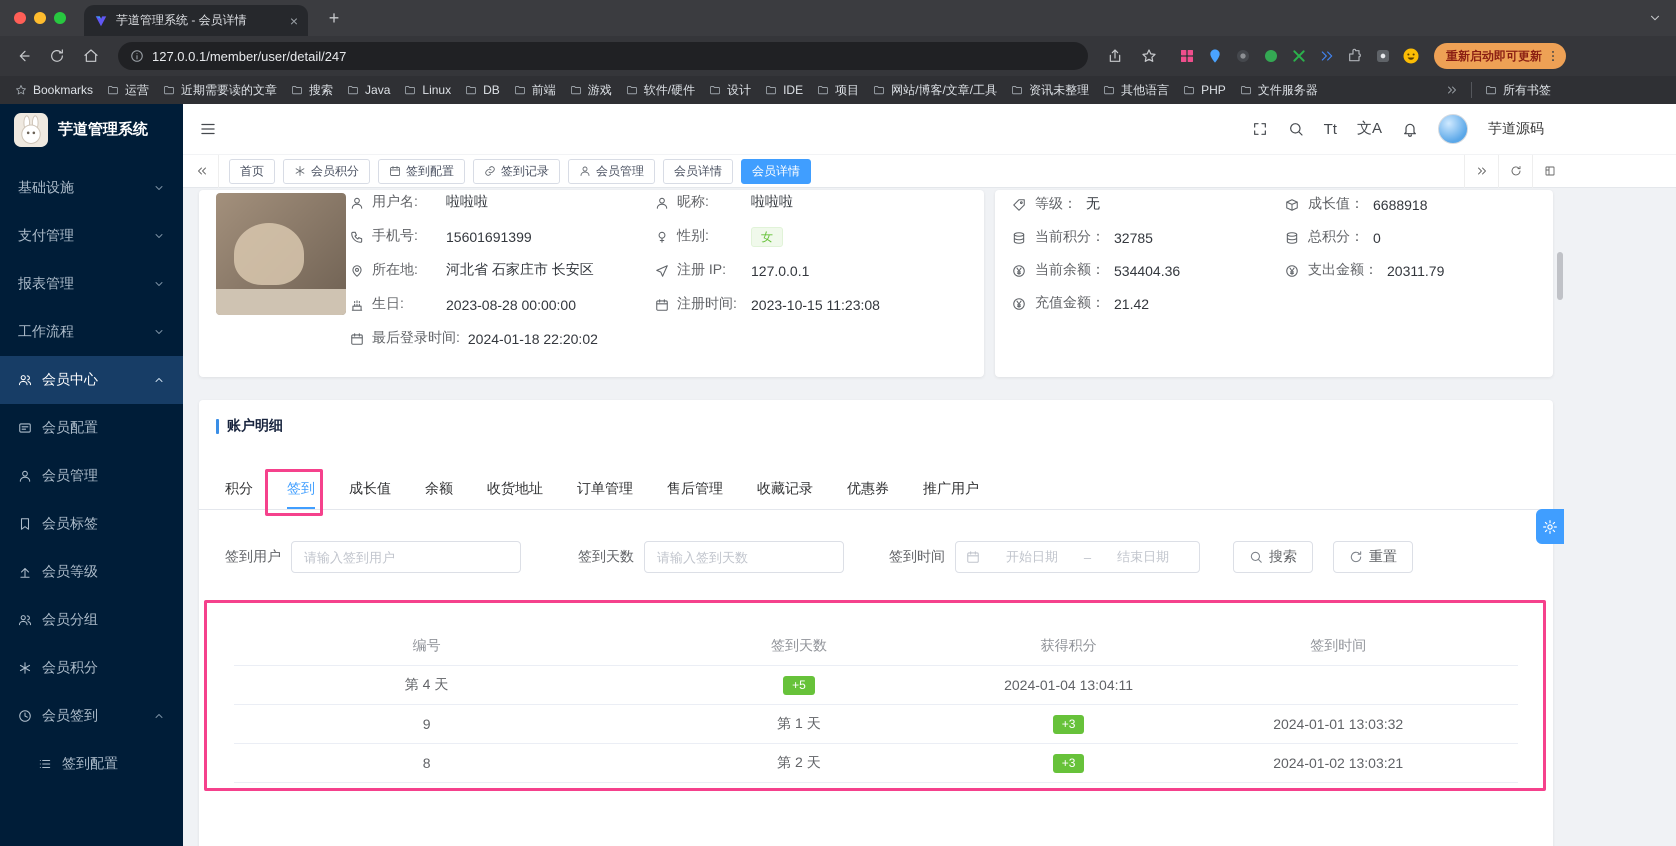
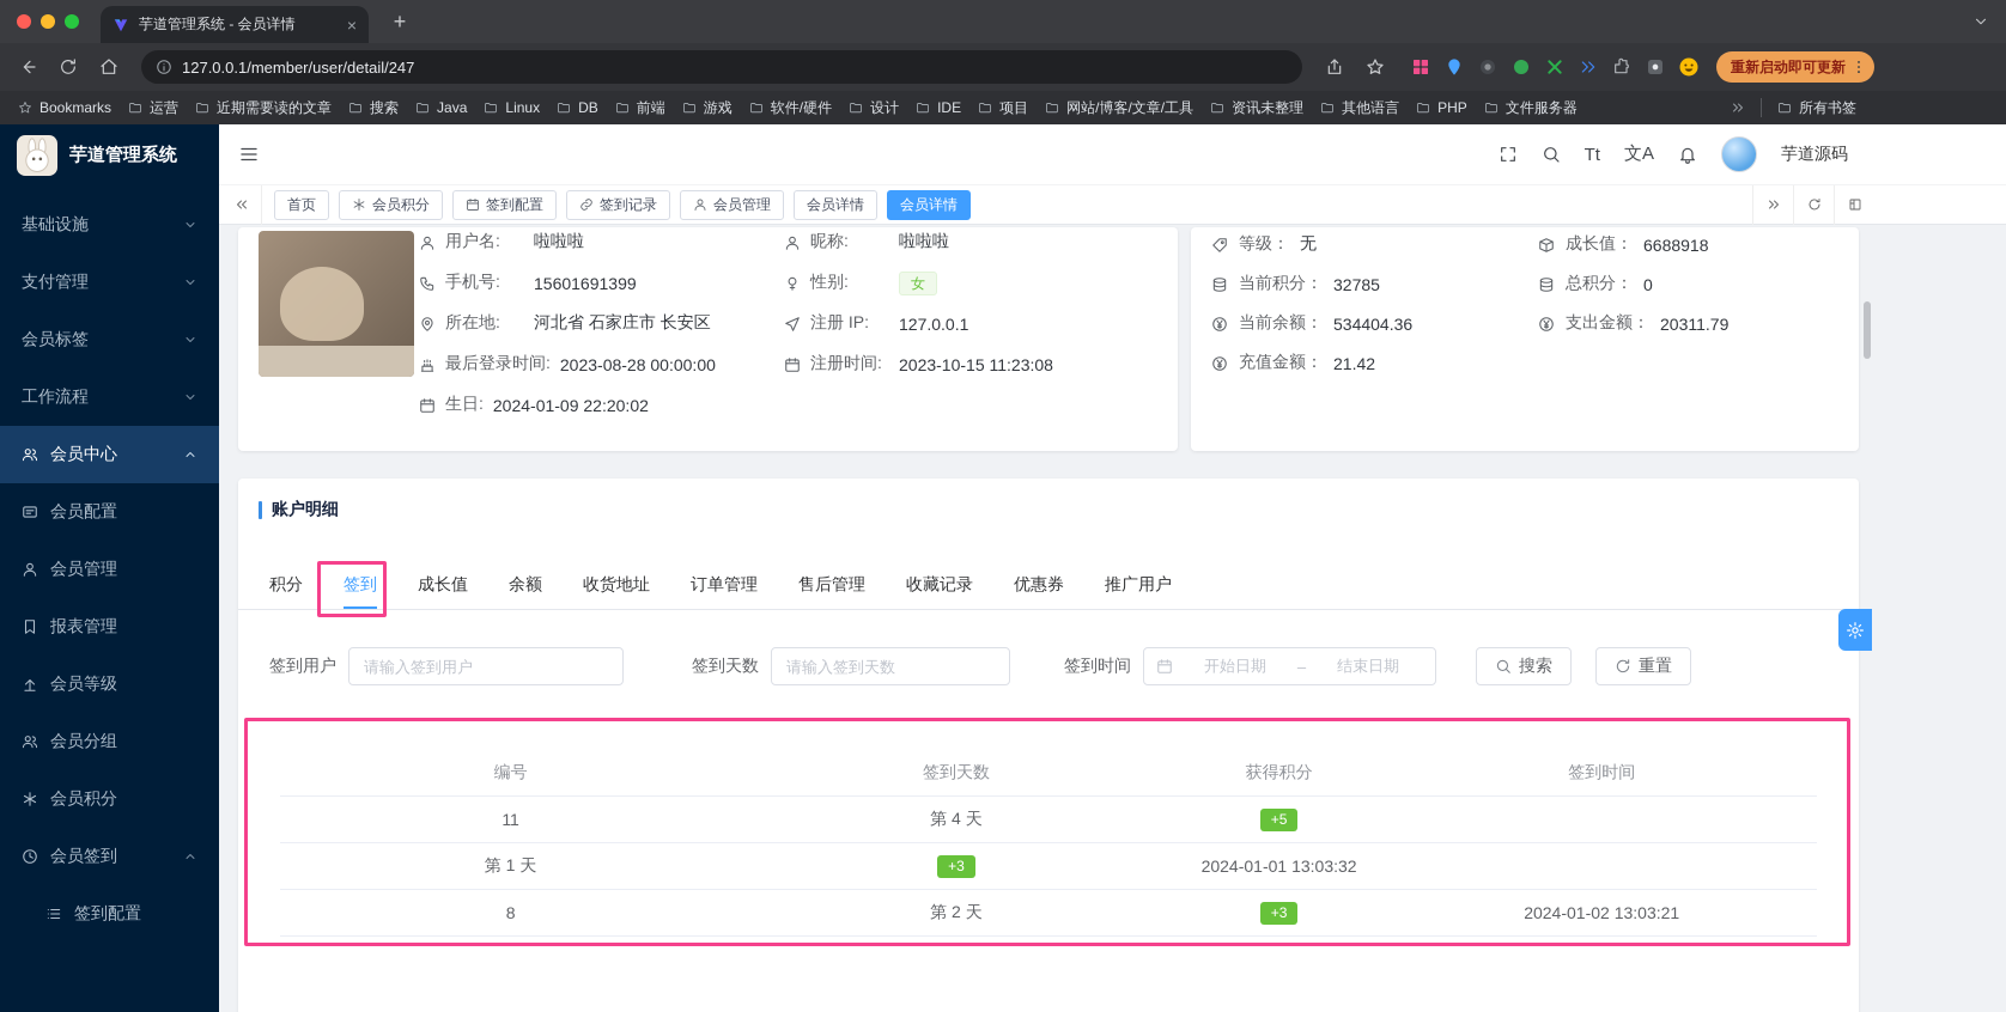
  芋道管理系统 - 会员详情
  ×
  +
  127.0.0.1/member/user/detail/247
  重新启动即可更新
  Bookmarks
  运营
  近期需要读的文章
  搜索
  Java
  Linux
  DB
  前端
  游戏
  软件/硬件
  设计
  IDE
  项目
  网站/博客/文章/工具
  资讯未整理
  其他语言
  PHP
  文件服务器
  所有书签
  芋道管理系统
  基础设施
  支付管理
- 报表管理
+ 会员标签
  工作流程
  会员中心
  会员配置
  会员管理
- 会员标签
+ 报表管理
  会员等级
  会员分组
  会员积分
  会员签到
  签到配置
  Tt
  文A
  芋道源码
  首页
  会员积分
  签到配置
  签到记录
  会员管理
  会员详情
  会员详情
  用户名:
  啦啦啦
  手机号:
  15601691399
  所在地:
  河北省 石家庄市 长安区
- 生日:
+ 最后登录时间:
  2023-08-28 00:00:00
- 最后登录时间:
+ 生日:
- 2024-01-18 22:20:02
+ 2024-01-09 22:20:02
  昵称:
  啦啦啦
  性别:
  女
  注册 IP:
  127.0.0.1
  注册时间:
  2023-10-15 11:23:08
  等级：
  无
  当前积分：
  32785
  当前余额：
  534404.36
  充值金额：
  21.42
  成长值：
  6688918
  总积分：
  0
  支出金额：
  20311.79
  账户明细
  积分
  签到
  成长值
  余额
  收货地址
  订单管理
  售后管理
  收藏记录
  优惠券
  推广用户
  签到用户
  请输入签到用户
  签到天数
  请输入签到天数
  签到时间
  开始日期
  –
  结束日期
  搜索
  重置
  编号
  签到天数
  获得积分
  签到时间
+ 11
  第 4 天
  +5
- 2024-01-04 13:04:11
- 9
  第 1 天
  +3
  2024-01-01 13:03:32
  8
  第 2 天
  +3
  2024-01-02 13:03:21
